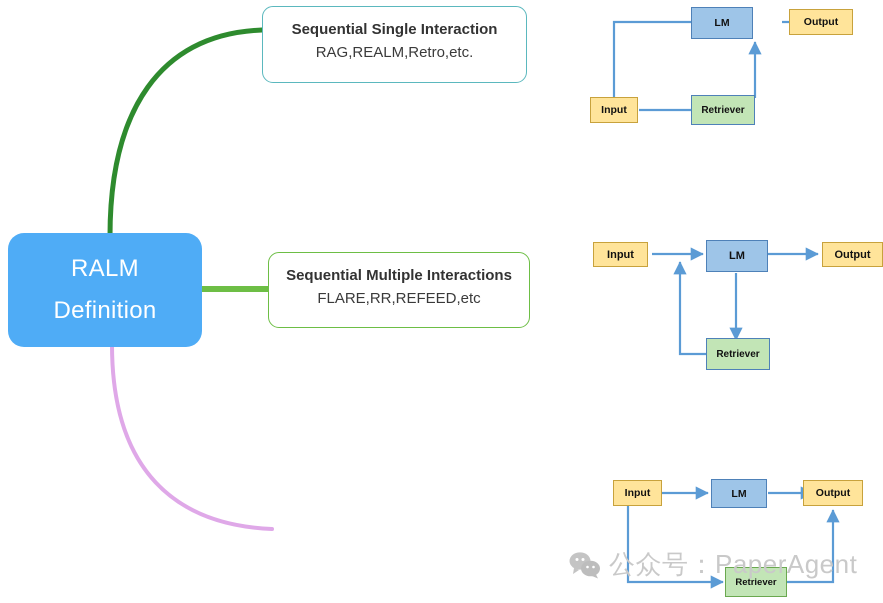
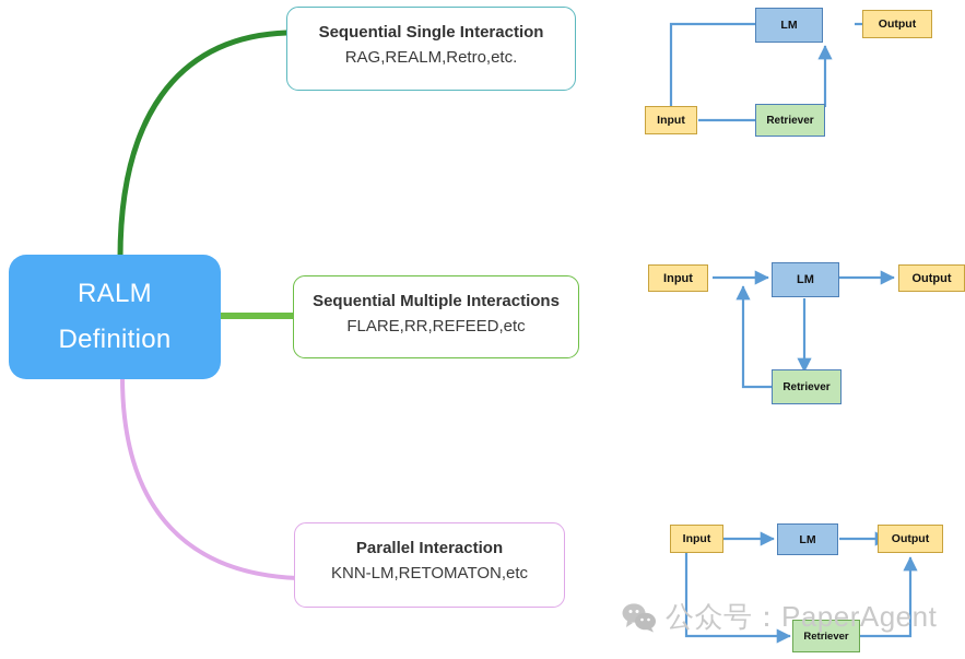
  RALM
  Definition
  Sequential Single Interaction
  RAG,REALM,Retro,etc.
  Sequential Multiple Interactions
  FLARE,RR,REFEED,etc
+ Parallel Interaction
+ KNN-LM,RETOMATON,etc
  Input
  LM
  Output
  Retriever
  Input
  LM
  Output
  Retriever
  Input
  LM
  Output
  Retriever
  公众号：PaperAgent
